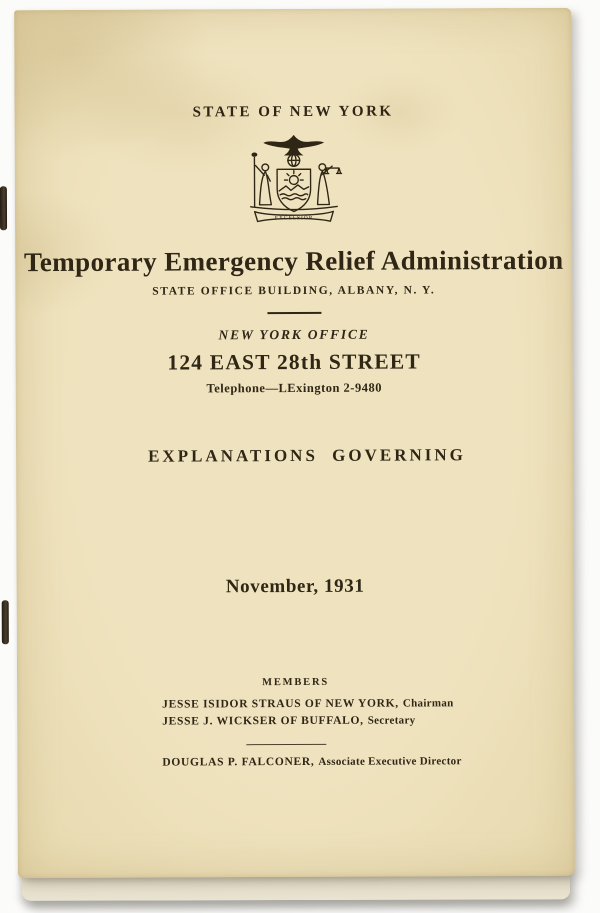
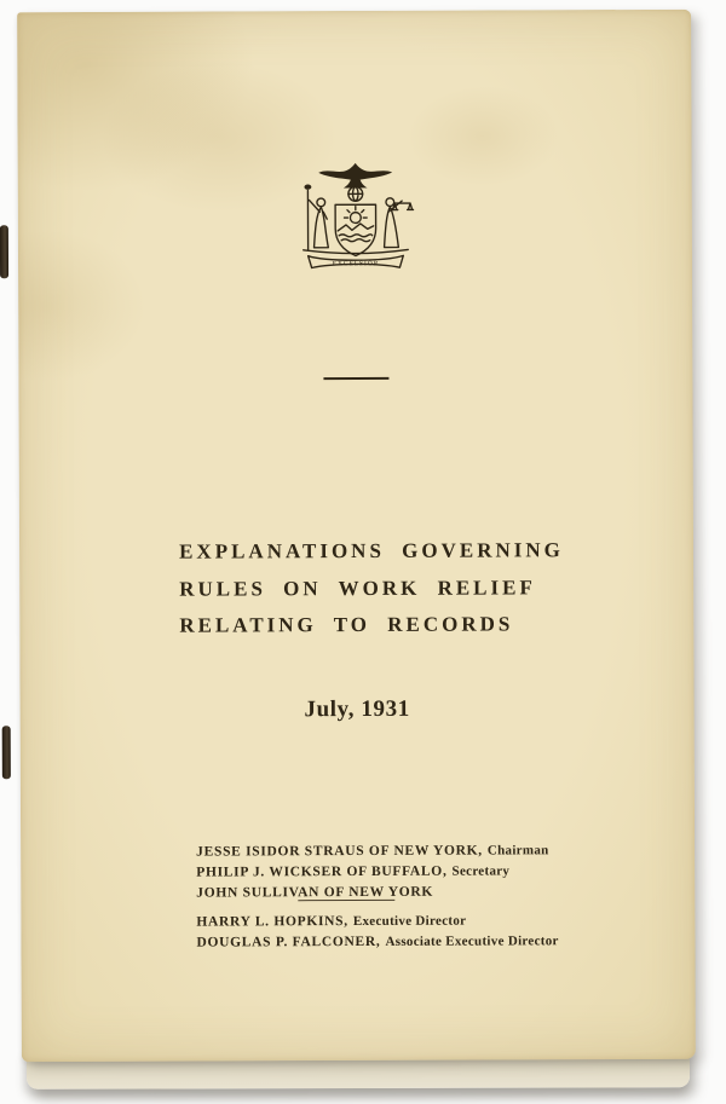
- STATE OF NEW YORK
- Temporary Emergency Relief Administration
- STATE OFFICE BUILDING, ALBANY, N. Y.
- NEW YORK OFFICE
- 124 EAST 28th STREET
- Telephone—LExington 2-9480
  EXPLANATIONS GOVERNING
+ RULES ON WORK RELIEF
+ RELATING TO RECORDS
- November, 1931
+ July, 1931
- MEMBERS
  JESSE ISIDOR STRAUS OF NEW YORK, Chairman
- JESSE J. WICKSER OF BUFFALO, Secretary
+ PHILIP J. WICKSER OF BUFFALO, Secretary
+ JOHN SULLIVAN OF NEW YORK
+ HARRY L. HOPKINS, Executive Director
  DOUGLAS P. FALCONER, Associate Executive Director
